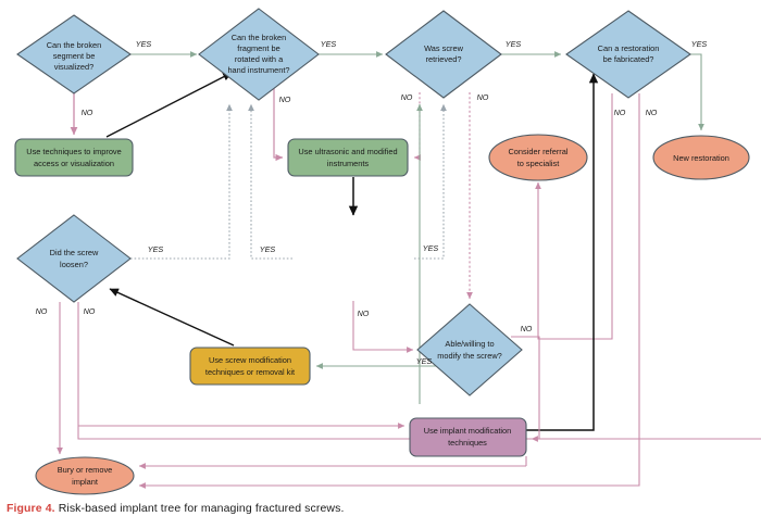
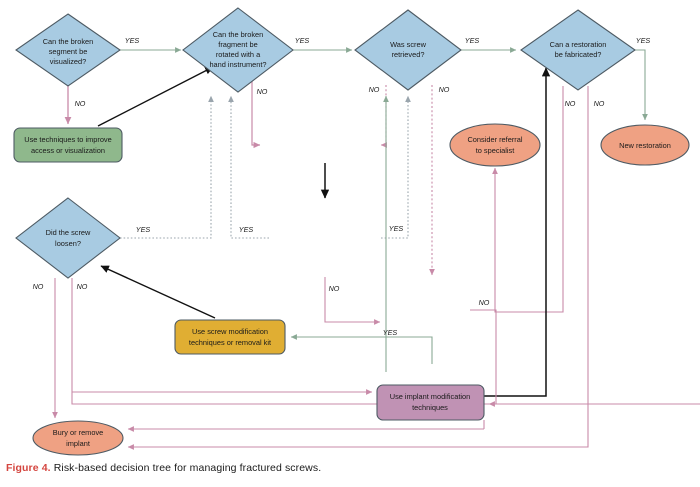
  Can the broken
  segment be
  visualized?
  Can the broken
  fragment be
  rotated with a
  hand instrument?
  Was screw
  retrieved?
  Can a restoration
  be fabricated?
  Use techniques to improve
  access or visualization
- Use ultrasonic and modified
- instruments
  Consider referral
  to specialist
  New restoration
  Did the screw
  loosen?
- Able/willing to
- modify the screw?
  Use screw modification
  techniques or removal kit
  Use implant modification
  techniques
  Bury or remove
  implant
  YES
  NO
  YES
  NO
  YES
  NO
  NO
  YES
  NO
  NO
  YES
  NO
  NO
  YES
  YES
  NO
  YES
  NO
- Figure 4. Risk-based implant tree for managing fractured screws.
+ Figure 4. Risk-based decision tree for managing fractured screws.
